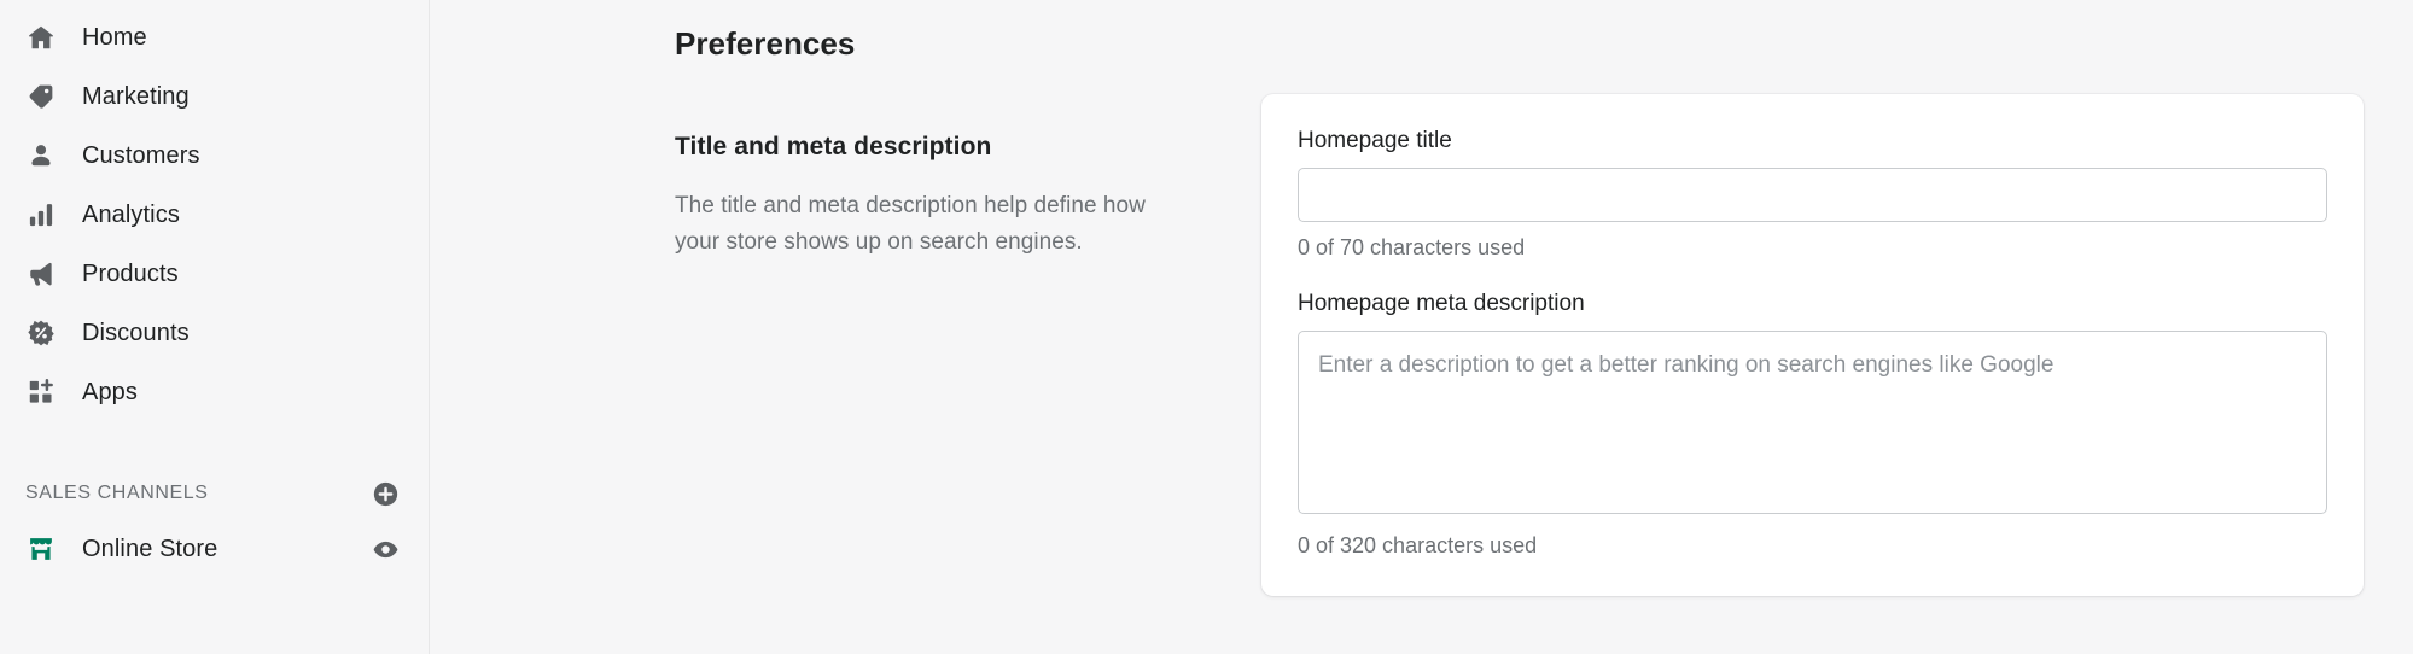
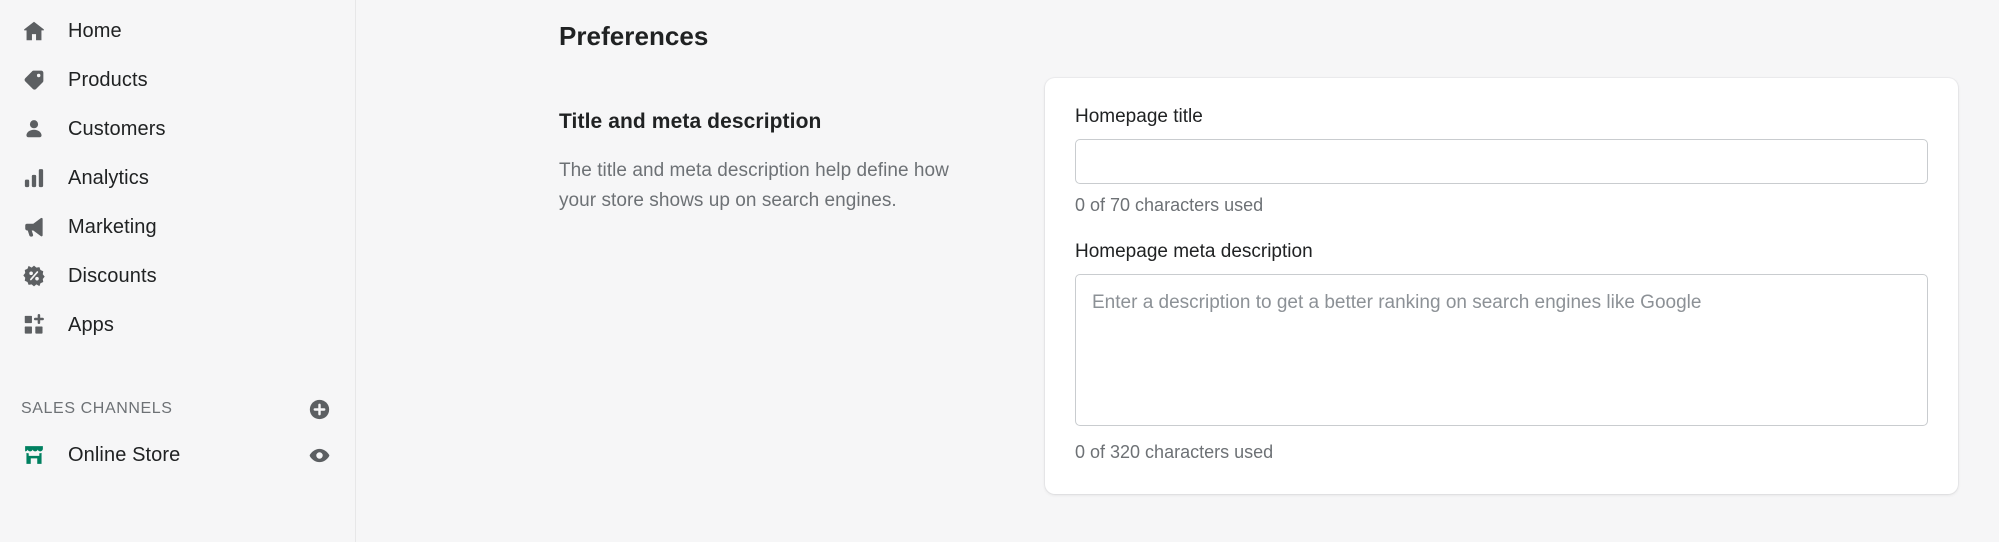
  Home
- Marketing
+ Products
  Customers
  Analytics
- Products
+ Marketing
  Discounts
  Apps
  SALES CHANNELS
  Online Store
  Preferences
  Title and meta description
  The title and meta description help define how your store shows up on search engines.
  Homepage title
  0 of 70 characters used
  Homepage meta description
  Enter a description to get a better ranking on search engines like Google
  0 of 320 characters used
